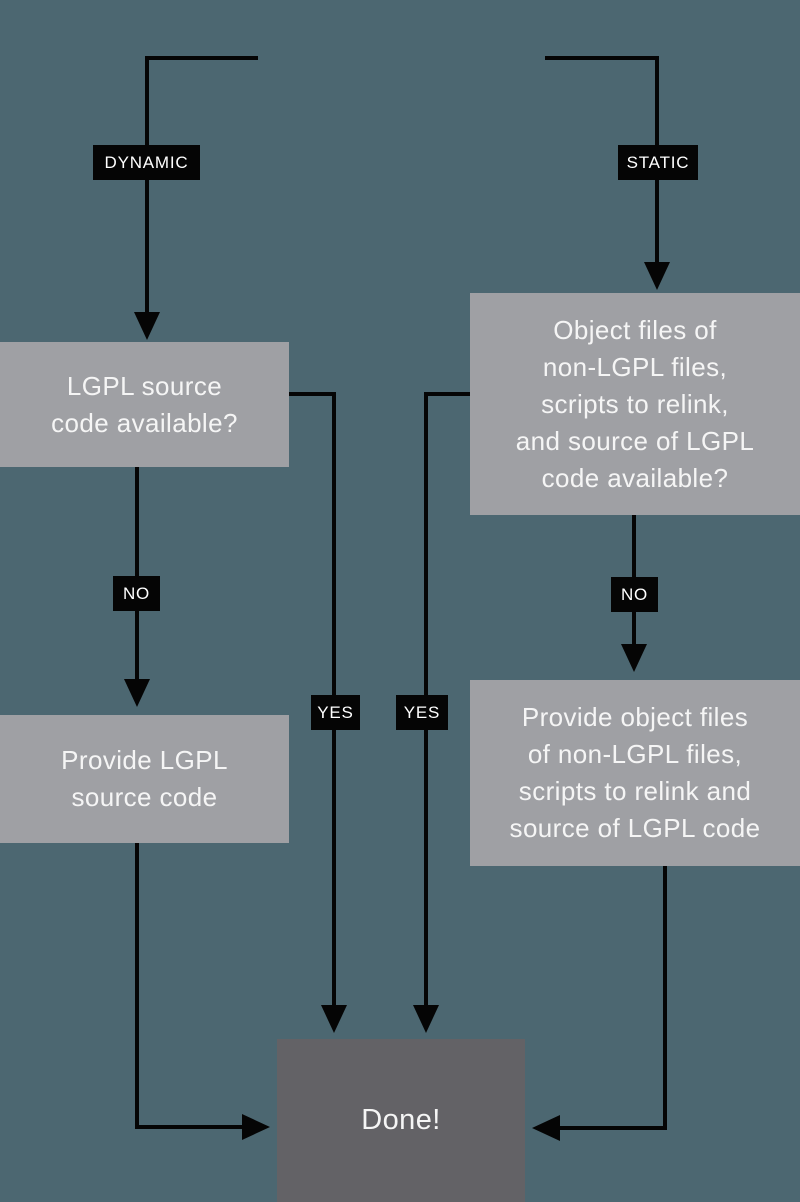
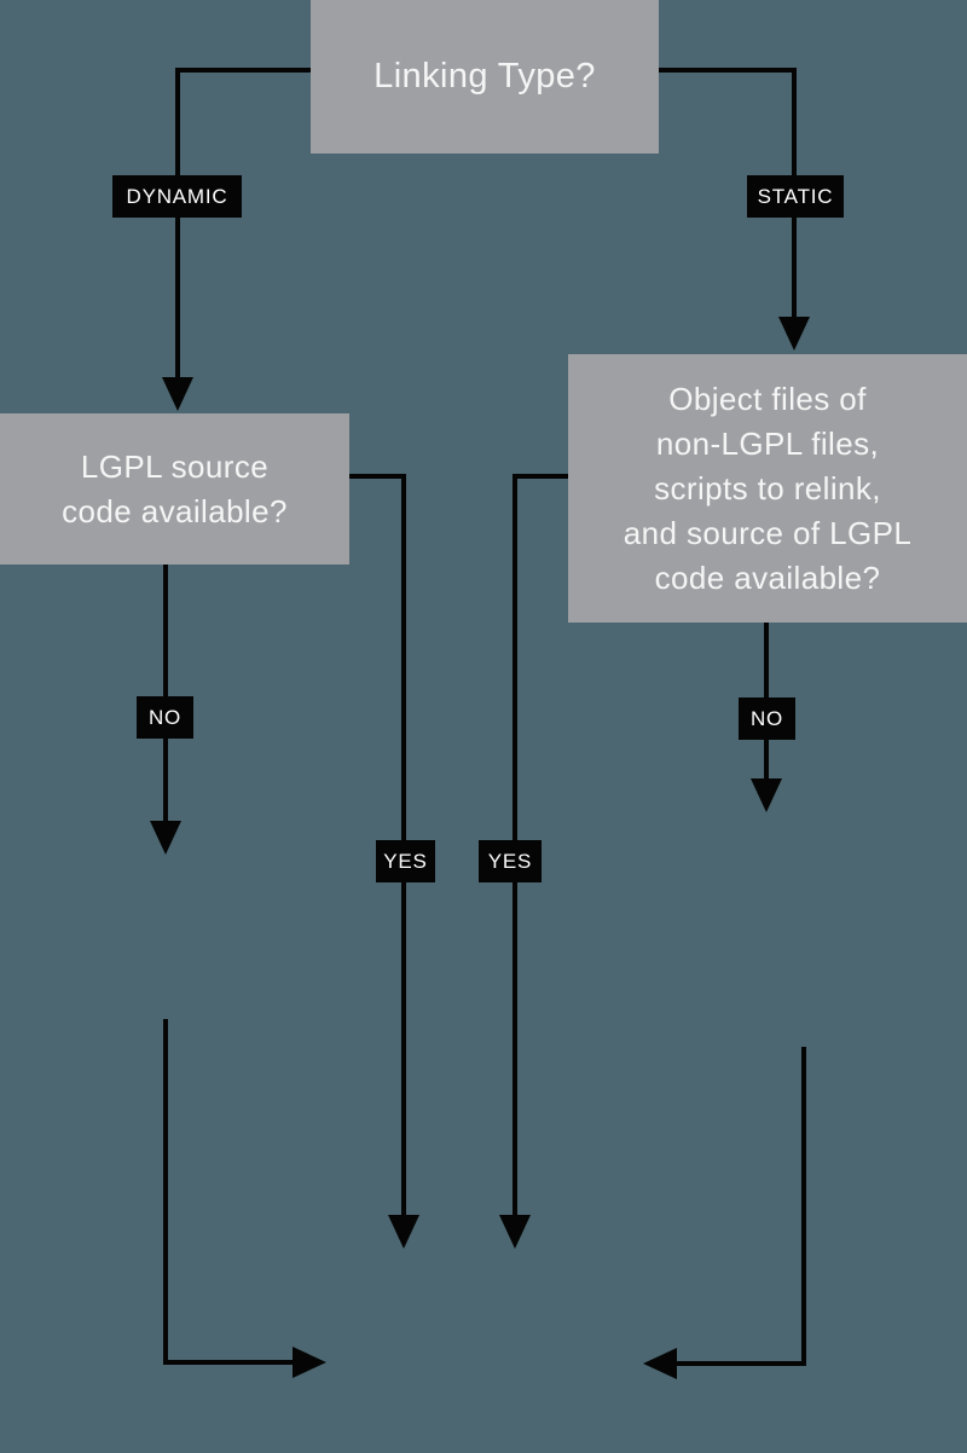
+ Linking Type?
  LGPL source
  code available?
  Object files of
  non-LGPL files,
  scripts to relink,
  and source of LGPL
  code available?
- Provide LGPL
- source code
- Provide object files
- of non-LGPL files,
- scripts to relink and
- source of LGPL code
- Done!
  DYNAMIC
  STATIC
  NO
  NO
  YES
  YES
